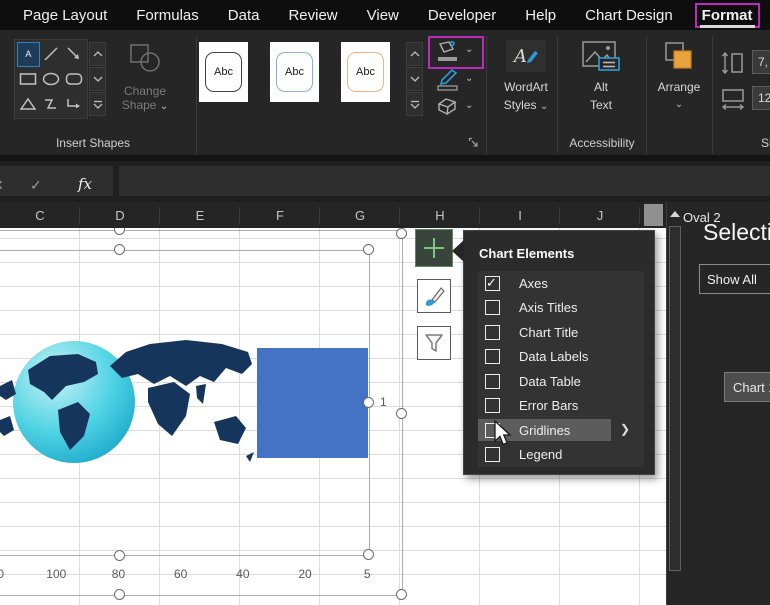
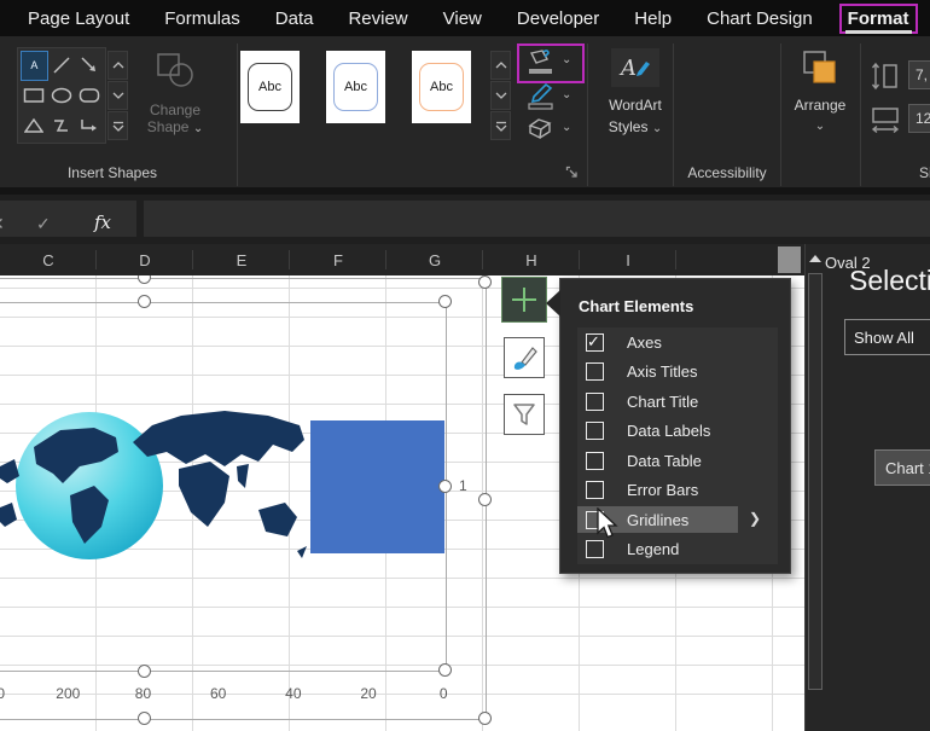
  Page Layout
  Formulas
  Data
  Review
  View
  Developer
  Help
  Chart Design
  Format
  A
  Change
  Shape ⌄
  Insert Shapes
  Abc
  Abc
  Abc
  ⌄
  ⌄
  ⌄
  A
  WordArt
  Styles ⌄
- Alt
- Text
  Accessibility
  Arrange
  ⌄
  7,
  12
  ✓
  fx
  C
  D
  E
  F
  G
  H
  I
- J
- 100
+ 200
  80
  60
  40
  20
- 5
+ 0
  1
  Chart Elements
  Axes
  Axis Titles
  Chart Title
  Data Labels
  Data Table
  Error Bars
  Gridlines
  ❯
  Legend
  Selecti
  Show All
  Chart
  Oval 2
